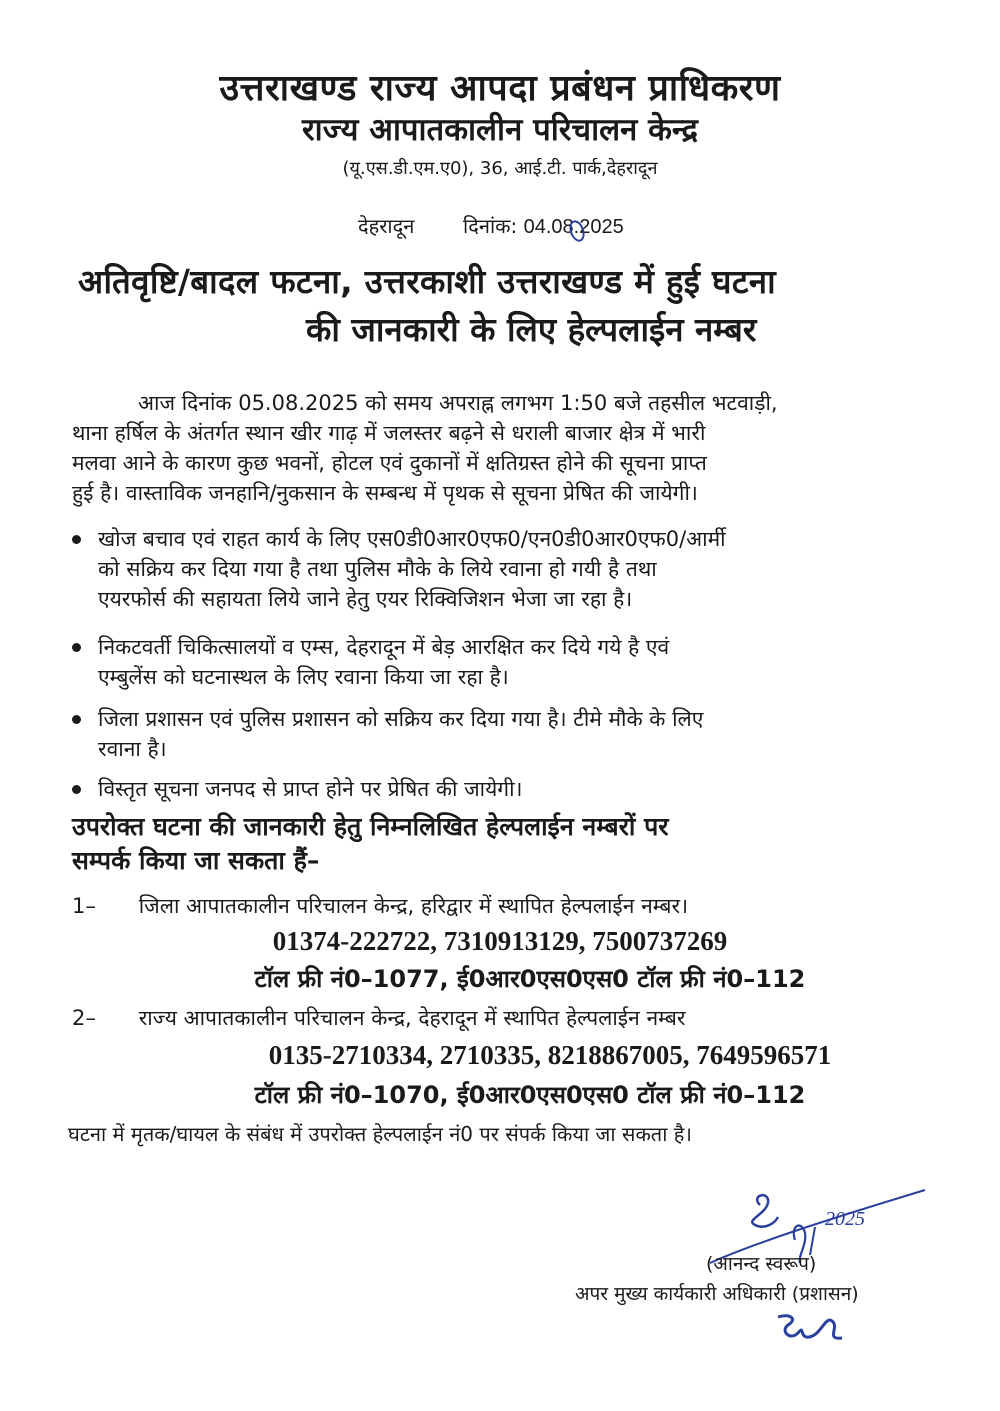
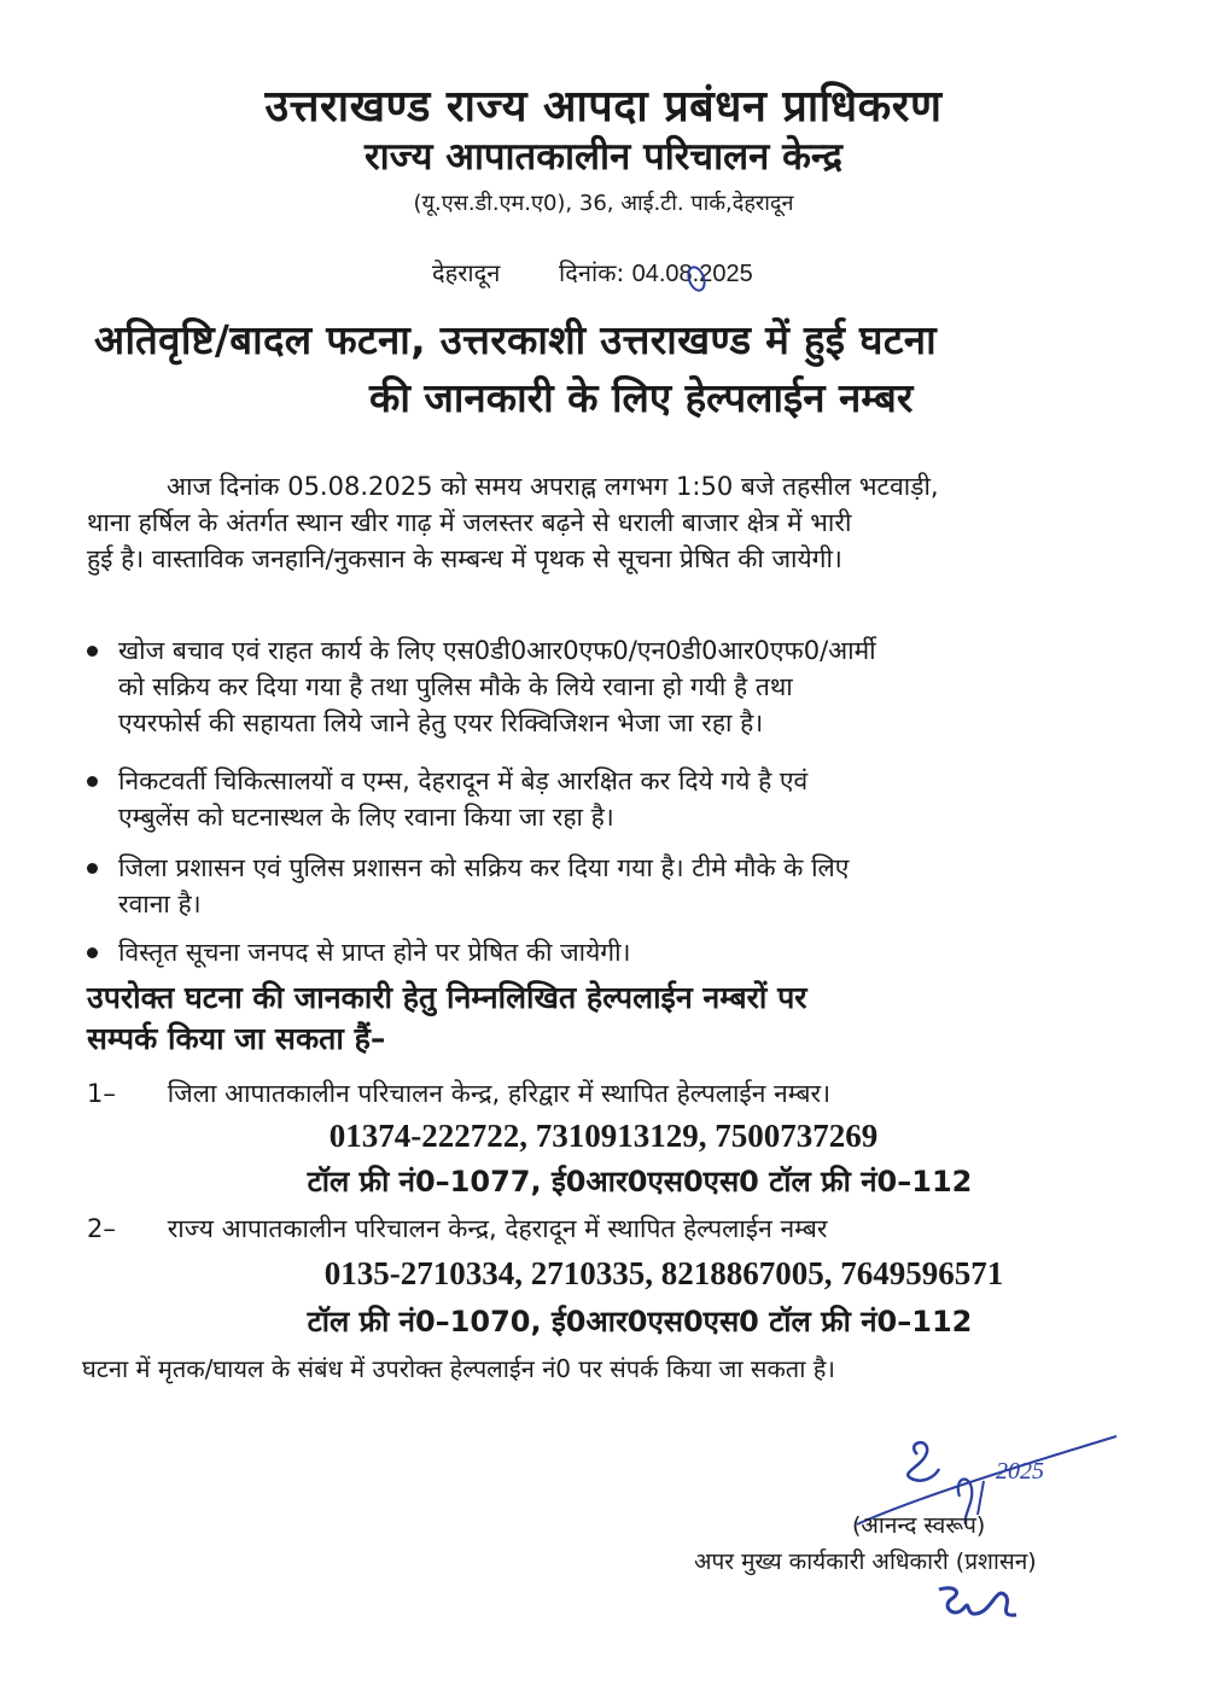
  उत्तराखण्ड राज्य आपदा प्रबंधन प्राधिकरण
  राज्य आपातकालीन परिचालन केन्द्र
  (यू.एस.डी.एम.ए0), 36, आई.टी. पार्क,देहरादून
  देहरादून दिनांक: 04.08.2025
  अतिवृष्टि/बादल फटना, उत्तरकाशी उत्तराखण्ड में हुई घटना
  की जानकारी के लिए हेल्पलाईन नम्बर
  आज दिनांक 05.08.2025 को समय अपराह्न लगभग 1:50 बजे तहसील भटवाड़ी,
  थाना हर्षिल के अंतर्गत स्थान खीर गाढ़ में जलस्तर बढ़ने से धराली बाजार क्षेत्र में भारी
- मलवा आने के कारण कुछ भवनों, होटल एवं दुकानों में क्षतिग्रस्त होने की सूचना प्राप्त
  हुई है। वास्ताविक जनहानि/नुकसान के सम्बन्ध में पृथक से सूचना प्रेषित की जायेगी।
  खोज बचाव एवं राहत कार्य के लिए एस0डी0आर0एफ0/एन0डी0आर0एफ0/आर्मी
  को सक्रिय कर दिया गया है तथा पुलिस मौके के लिये रवाना हो गयी है तथा
  एयरफोर्स की सहायता लिये जाने हेतु एयर रिक्विजिशन भेजा जा रहा है।
  निकटवर्ती चिकित्सालयों व एम्स, देहरादून में बेड़ आरक्षित कर दिये गये है एवं
  एम्बुलेंस को घटनास्थल के लिए रवाना किया जा रहा है।
  जिला प्रशासन एवं पुलिस प्रशासन को सक्रिय कर दिया गया है। टीमे मौके के लिए
  रवाना है।
  विस्तृत सूचना जनपद से प्राप्त होने पर प्रेषित की जायेगी।
  उपरोक्त घटना की जानकारी हेतु निम्नलिखित हेल्पलाईन नम्बरों पर
  सम्पर्क किया जा सकता हैं–
  1– जिला आपातकालीन परिचालन केन्द्र, हरिद्वार में स्थापित हेल्पलाईन नम्बर।
  01374-222722, 7310913129, 7500737269
  टॉल फ्री नं0–1077, ई0आर0एस0एस0 टॉल फ्री नं0–112
  2– राज्य आपातकालीन परिचालन केन्द्र, देहरादून में स्थापित हेल्पलाईन नम्बर
  0135-2710334, 2710335, 8218867005, 7649596571
  टॉल फ्री नं0–1070, ई0आर0एस0एस0 टॉल फ्री नं0–112
  घटना में मृतक/घायल के संबंध में उपरोक्त हेल्पलाईन नं0 पर संपर्क किया जा सकता है।
  2025
  (आनन्द स्वरूप)
  अपर मुख्य कार्यकारी अधिकारी (प्रशासन)
